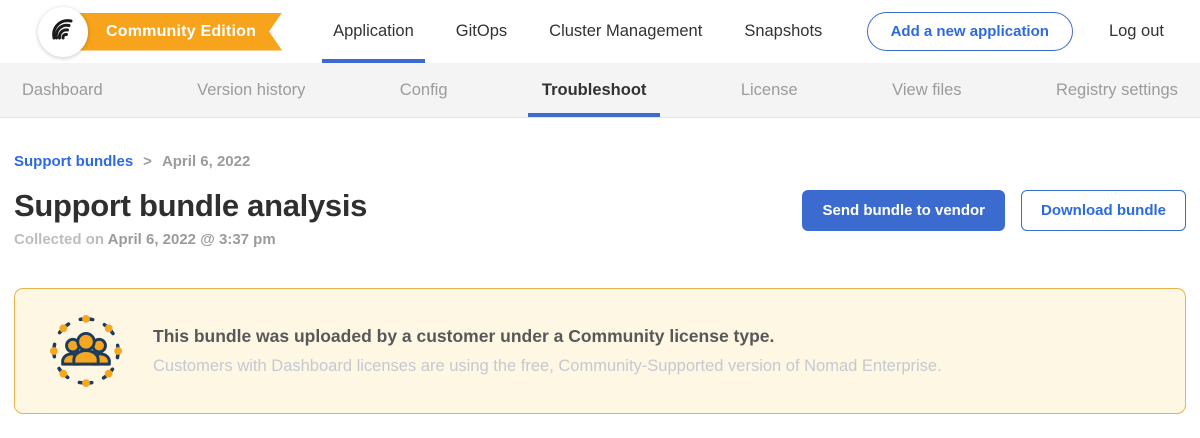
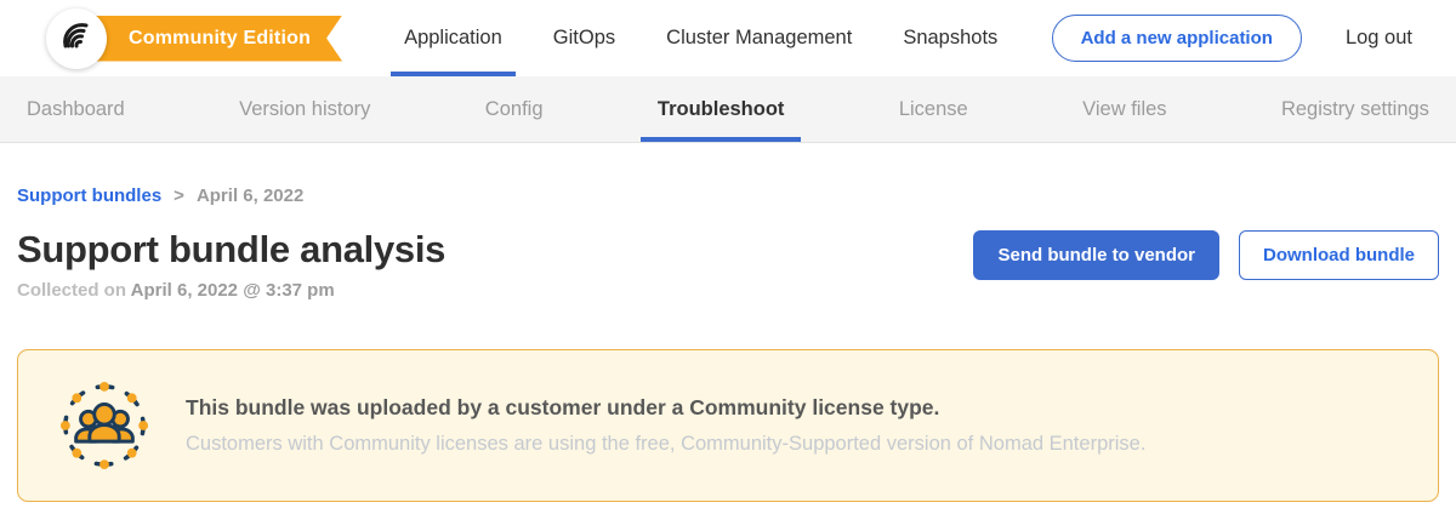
  Community Edition
  Application
  GitOps
  Cluster Management
  Snapshots
  Add a new application
  Log out
  Dashboard
  Version history
  Config
  Troubleshoot
  License
  View files
  Registry settings
  Support bundles
  >
  April 6, 2022
  Support bundle analysis
  Collected on April 6, 2022 @ 3:37 pm
  Send bundle to vendor
  Download bundle
  This bundle was uploaded by a customer under a Community license type.
- Customers with Dashboard licenses are using the free, Community-Supported version of Nomad Enterprise.
+ Customers with Community licenses are using the free, Community-Supported version of Nomad Enterprise.
